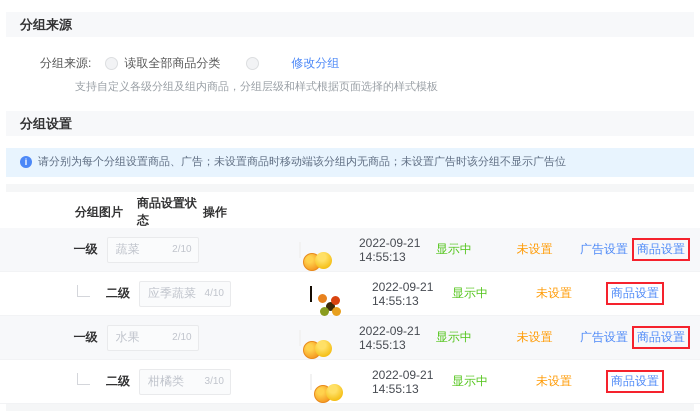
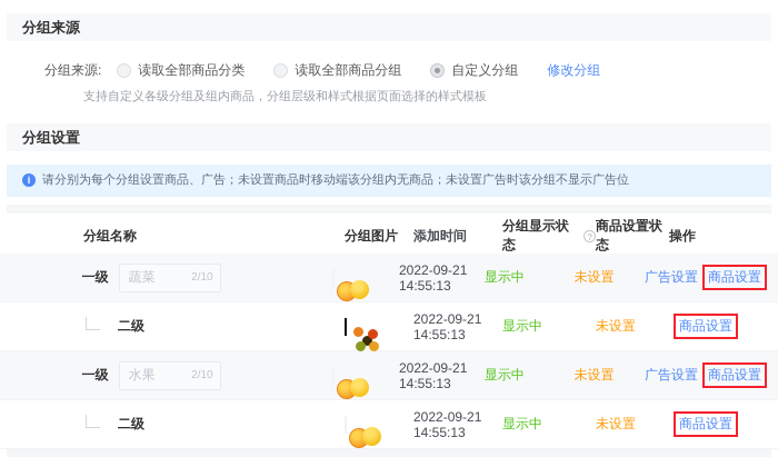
  分组来源
  分组来源:
  读取全部商品分类
+ 读取全部商品分组
+ 自定义分组
  修改分组
  支持自定义各级分组及组内商品，分组层级和样式根据页面选择的样式模板
  分组设置
  i
  请分别为每个分组设置商品、广告；未设置商品时移动端该分组内无商品；未设置广告时该分组不显示广告位
+ 分组名称
  分组图片
+ 添加时间
+ 分组显示状态
+ ?
  商品设置状态
  操作
  一级
  蔬菜
  2/10
  2022-09-21 14:55:13
  显示中
  未设置
  广告设置
  商品设置
  二级
- 应季蔬菜
- 4/10
  2022-09-21 14:55:13
  显示中
  未设置
  商品设置
  一级
  水果
  2/10
  2022-09-21 14:55:13
  显示中
  未设置
  广告设置
  商品设置
  二级
- 柑橘类
- 3/10
  2022-09-21 14:55:13
  显示中
  未设置
  商品设置
